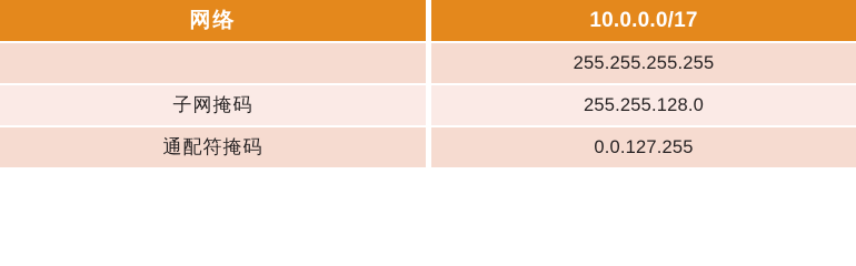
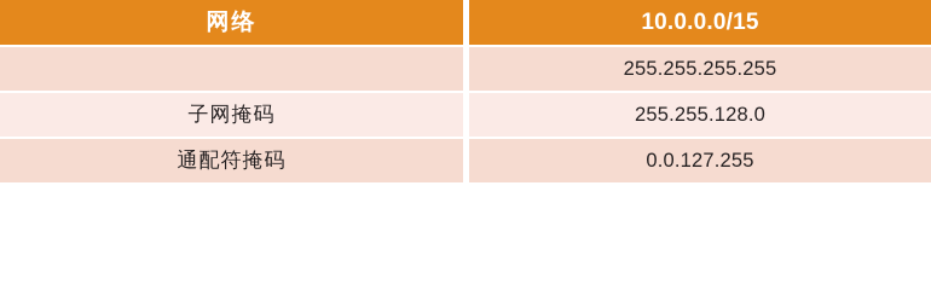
- 网络		10.0.0.0/17
+ 网络		10.0.0.0/15
  		255.255.255.255
  子网掩码		255.255.128.0
  通配符掩码		0.0.127.255
